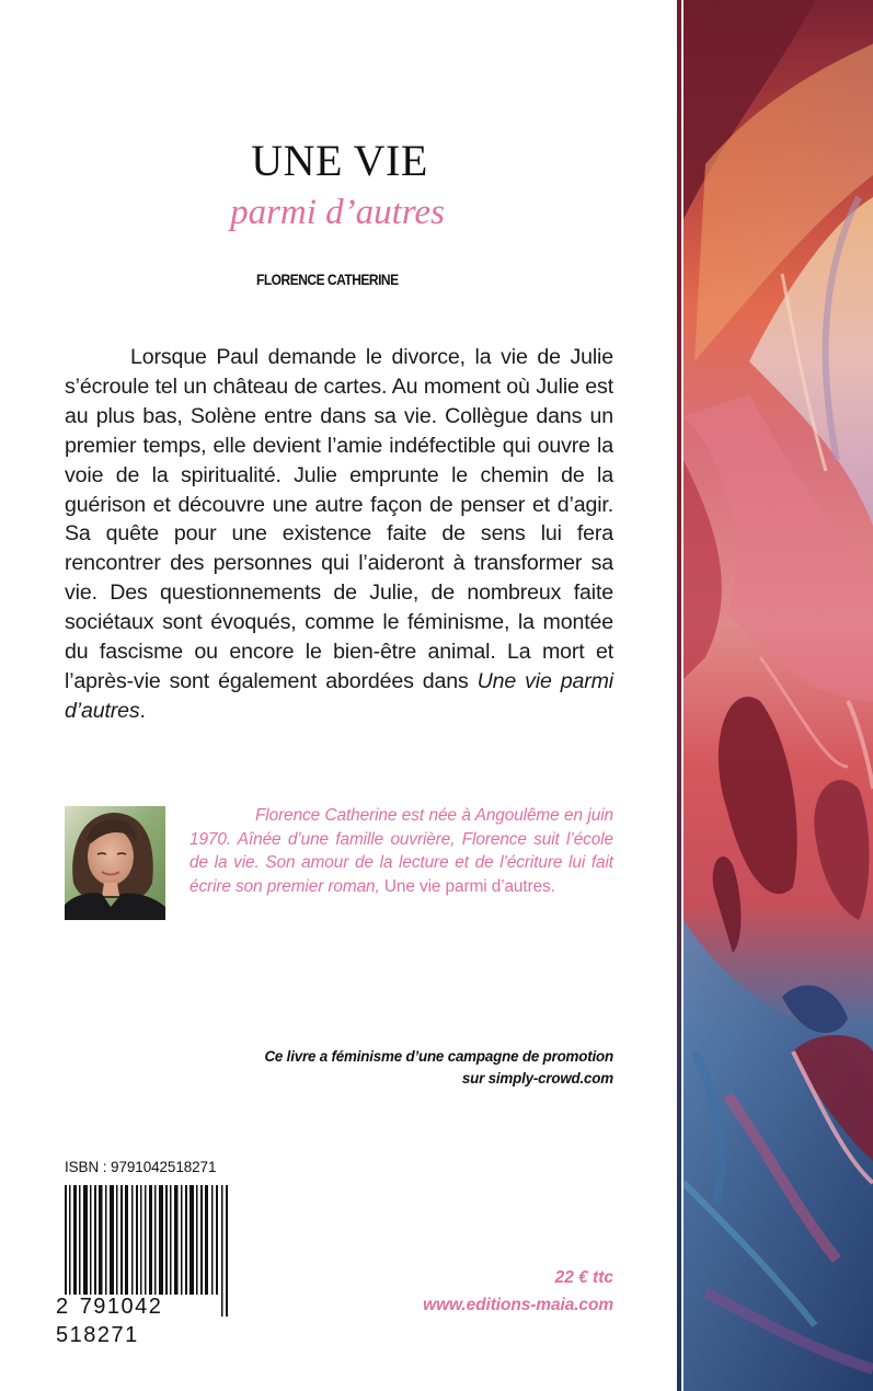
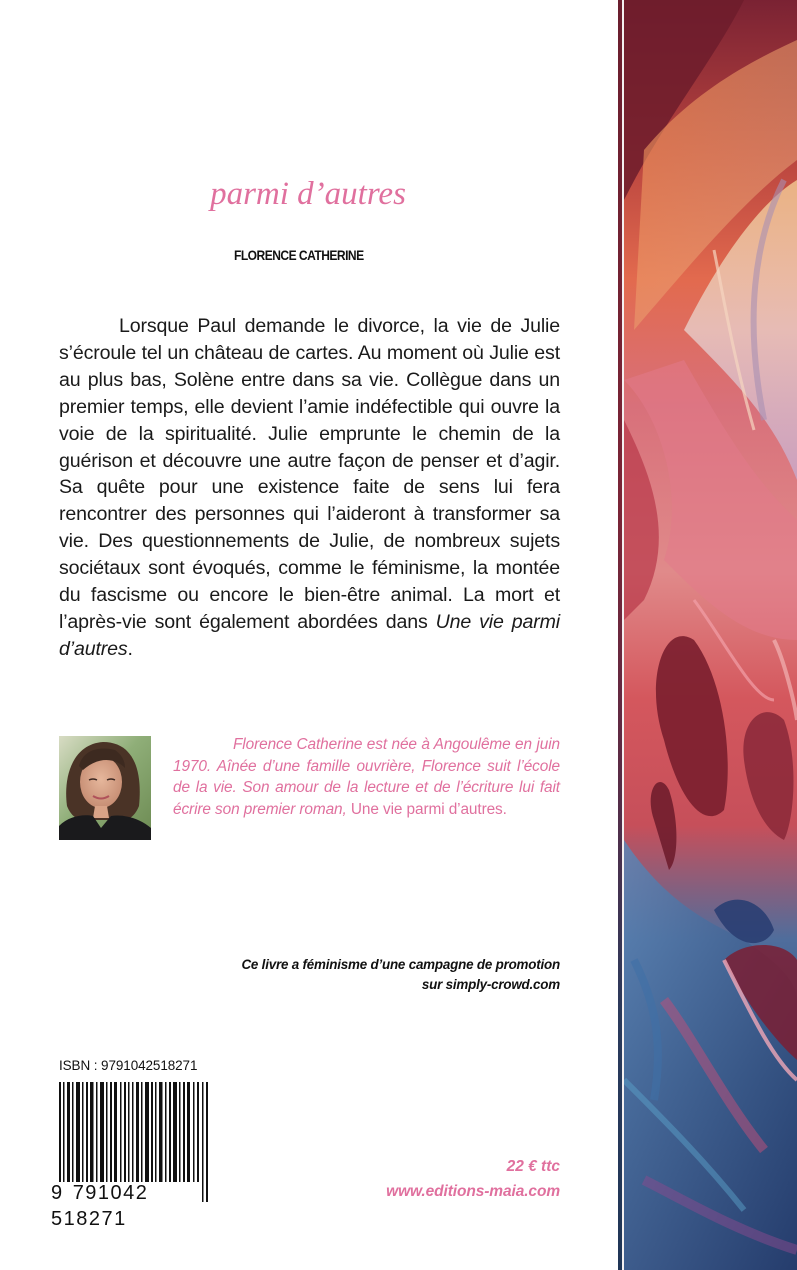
- UNE VIE
  parmi d’autres
  FLORENCE CATHERINE
- Lorsque Paul demande le divorce, la vie de Julie s’écroule tel un château de cartes. Au moment où Julie est au plus bas, Solène entre dans sa vie. Collègue dans un premier temps, elle devient l’amie indéfectible qui ouvre la voie de la spiritualité. Julie emprunte le chemin de la guérison et découvre une autre façon de penser et d’agir. Sa quête pour une existence faite de sens lui fera rencontrer des personnes qui l’aideront à transformer sa vie. Des questionnements de Julie, de nombreux faite sociétaux sont évoqués, comme le féminisme, la montée du fascisme ou encore le bien-être animal. La mort et l’après-vie sont également abordées dans Une vie parmi d’autres.
+ Lorsque Paul demande le divorce, la vie de Julie s’écroule tel un château de cartes. Au moment où Julie est au plus bas, Solène entre dans sa vie. Collègue dans un premier temps, elle devient l’amie indéfectible qui ouvre la voie de la spiritualité. Julie emprunte le chemin de la guérison et découvre une autre façon de penser et d’agir. Sa quête pour une existence faite de sens lui fera rencontrer des personnes qui l’aideront à transformer sa vie. Des questionnements de Julie, de nombreux sujets sociétaux sont évoqués, comme le féminisme, la montée du fascisme ou encore le bien-être animal. La mort et l’après-vie sont également abordées dans Une vie parmi d’autres.
  Florence Catherine est née à Angoulême en juin 1970. Aînée d’une famille ouvrière, Florence suit l’école de la vie. Son amour de la lecture et de l’écriture lui fait écrire son premier roman, Une vie parmi d’autres.
  Ce livre a féminisme d’une campagne de promotion
  sur simply-crowd.com
  ISBN : 9791042518271
- 2 791042 518271
+ 9 791042 518271
  22 € ttc
  www.editions-maia.com
